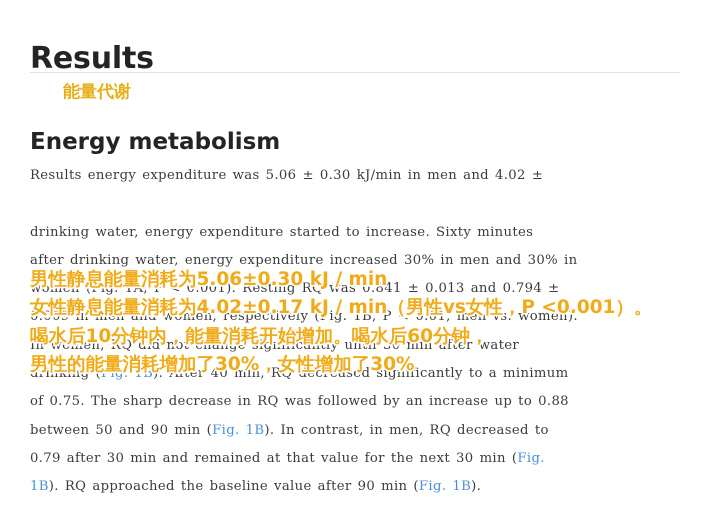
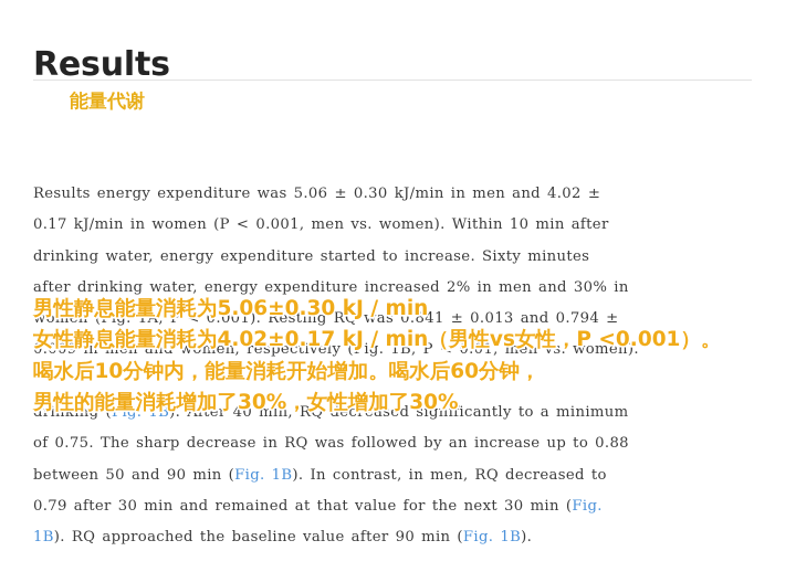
  Results
  能量代谢
- Energy metabolism
  Results energy expenditure was 5.06 ± 0.30 kJ/min in men and 4.02 ±
+ 0.17 kJ/min in women (P < 0.001, men vs. women). Within 10 min after
  drinking water, energy expenditure started to increase. Sixty minutes
- after drinking water, energy expenditure increased 30% in men and 30% in
+ after drinking water, energy expenditure increased 2% in men and 30% in
  women (Fig. 1A, P < 0.001). Resting RQ was 0.841 ± 0.013 and 0.794 ±
  0.009 in men and women, respectively (Fig. 1B, P < 0.01, men vs. women).
- In women, RQ did not change significantly until 30 min after water
  drinking (Fig. 1B). After 40 min, RQ decreased significantly to a minimum
  of 0.75. The sharp decrease in RQ was followed by an increase up to 0.88
  between 50 and 90 min (Fig. 1B). In contrast, in men, RQ decreased to
  0.79 after 30 min and remained at that value for the next 30 min (Fig.
  1B). RQ approached the baseline value after 90 min (Fig. 1B).
  男性静息能量消耗为5.06±0.30 kJ / min
  女性静息能量消耗为4.02±0.17 kJ / min（男性vs女性，P <0.001）。
  喝水后10分钟内，能量消耗开始增加。喝水后60分钟，
  男性的能量消耗增加了30%，女性增加了30%
